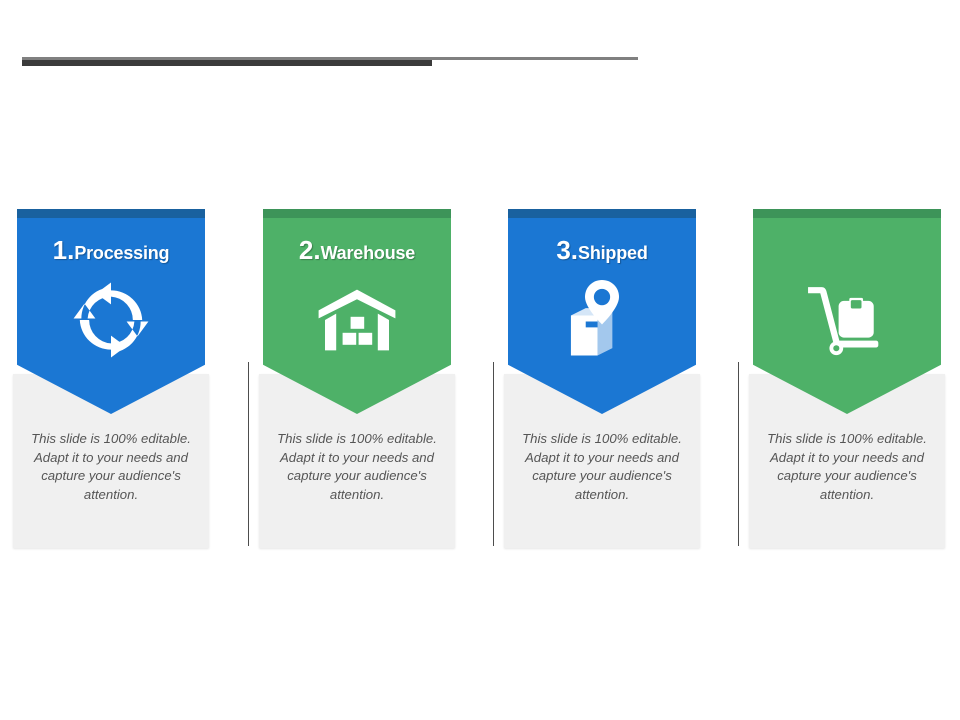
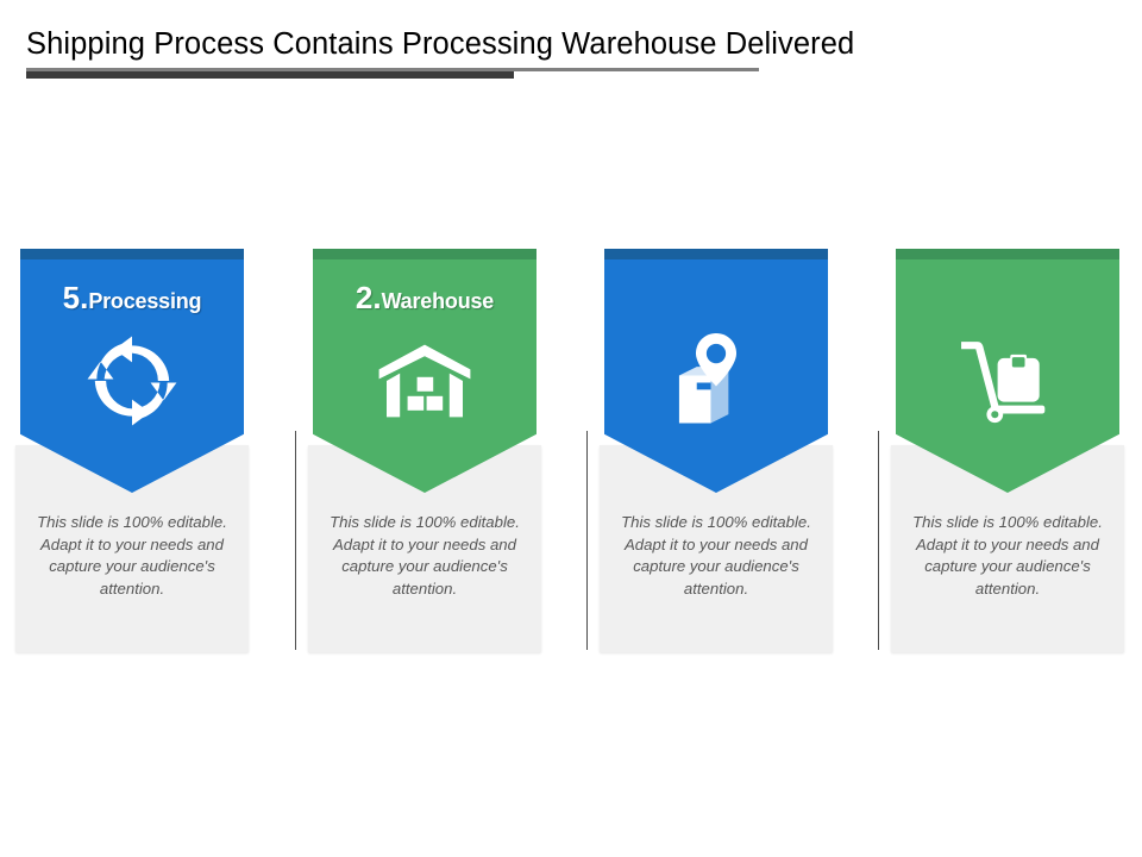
+ Shipping Process Contains Processing Warehouse Delivered
  This slide is 100% editable. Adapt it to your needs and capture your audience's attention.
- 1.Processing
+ 5.Processing
  This slide is 100% editable. Adapt it to your needs and capture your audience's attention.
  2.Warehouse
  This slide is 100% editable. Adapt it to your needs and capture your audience's attention.
- 3.Shipped
  This slide is 100% editable. Adapt it to your needs and capture your audience's attention.
